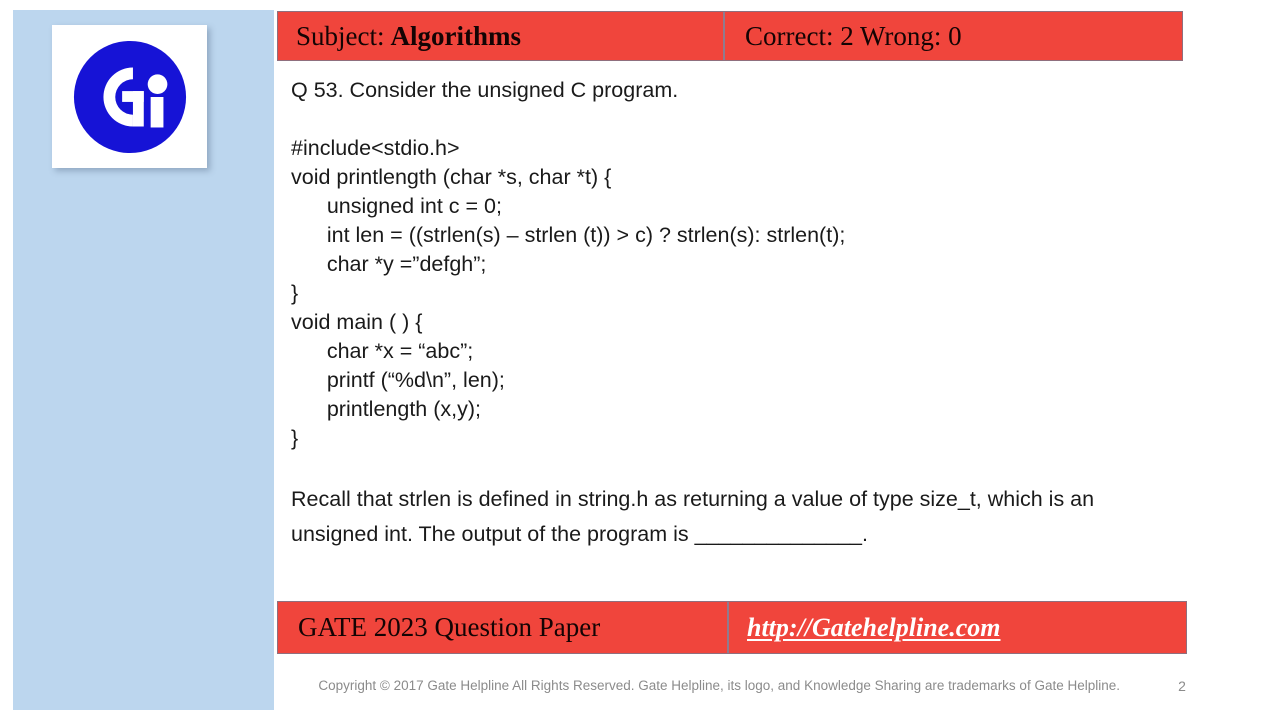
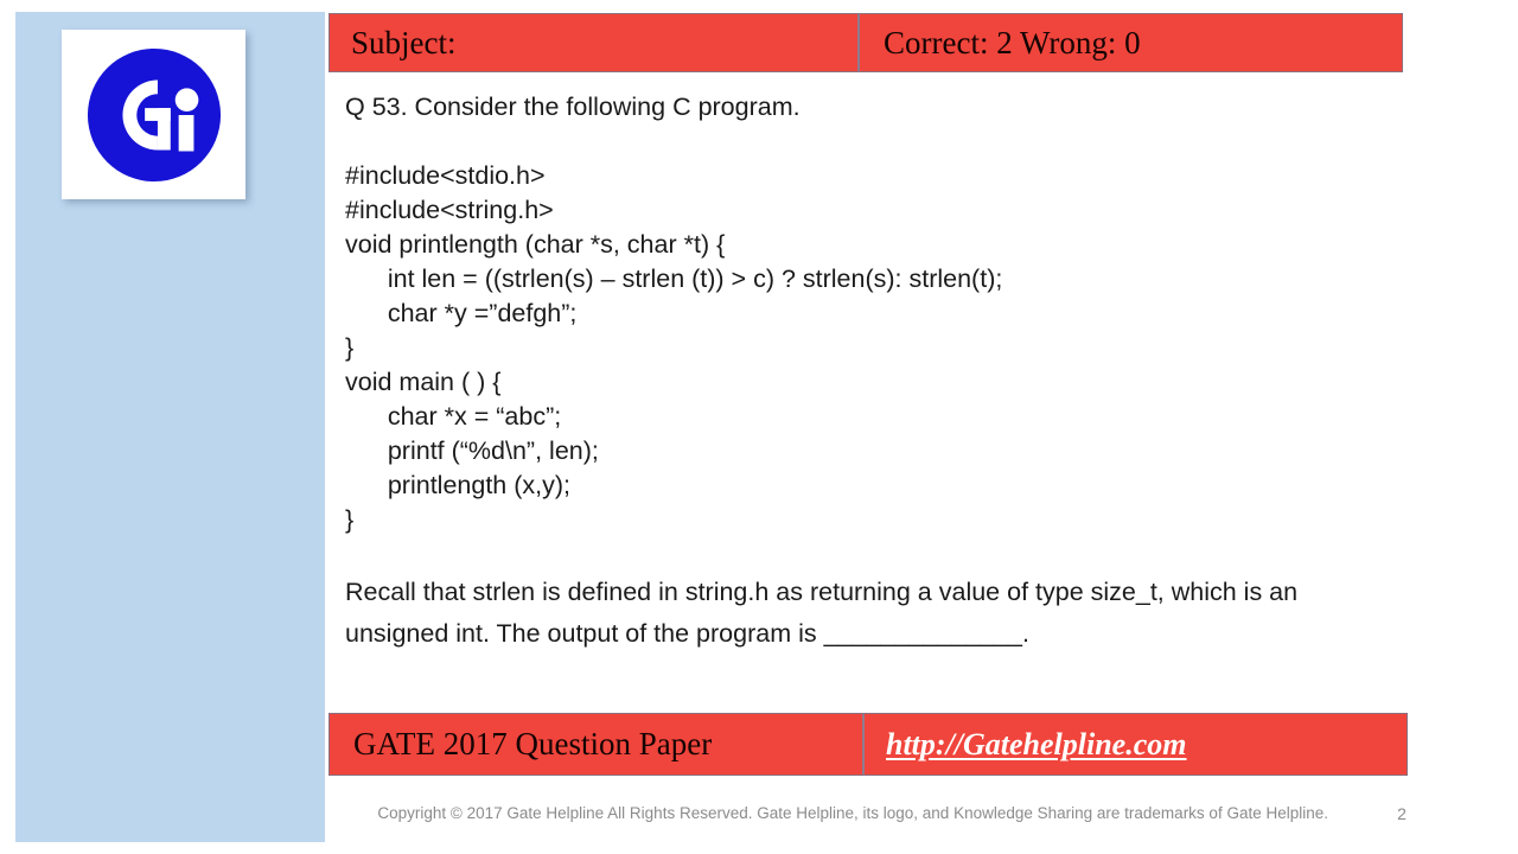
  Subject:
- Algorithms
  Correct: 2 Wrong: 0
- Q 53. Consider the unsigned C program.
+ Q 53. Consider the following C program.
  #include<stdio.h>
+ #include<string.h>
  void printlength (char *s, char *t) {
- unsigned int c = 0;
  int len = ((strlen(s) – strlen (t)) > c) ? strlen(s): strlen(t);
  char *y =”defgh”;
  }
  void main ( ) {
  char *x = “abc”;
  printf (“%d\n”, len);
  printlength (x,y);
  }
  Recall that strlen is defined in string.h as returning a value of type size_t, which is an unsigned int. The output of the program is ______________.
- GATE 2023 Question Paper
+ GATE 2017 Question Paper
  http://Gatehelpline.com
  Copyright © 2017 Gate Helpline All Rights Reserved. Gate Helpline, its logo, and Knowledge Sharing are trademarks of Gate Helpline.
  2
